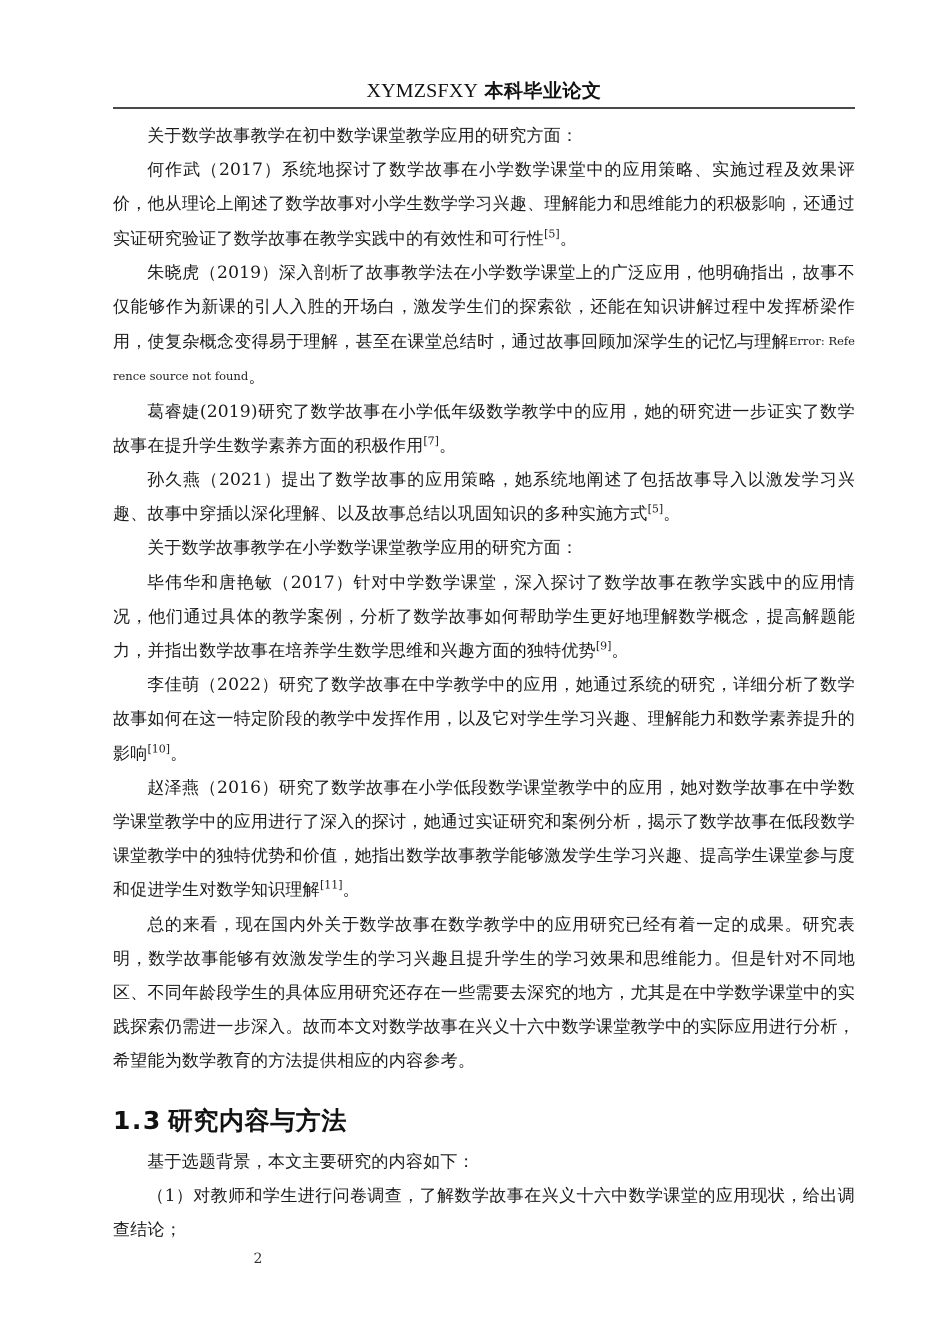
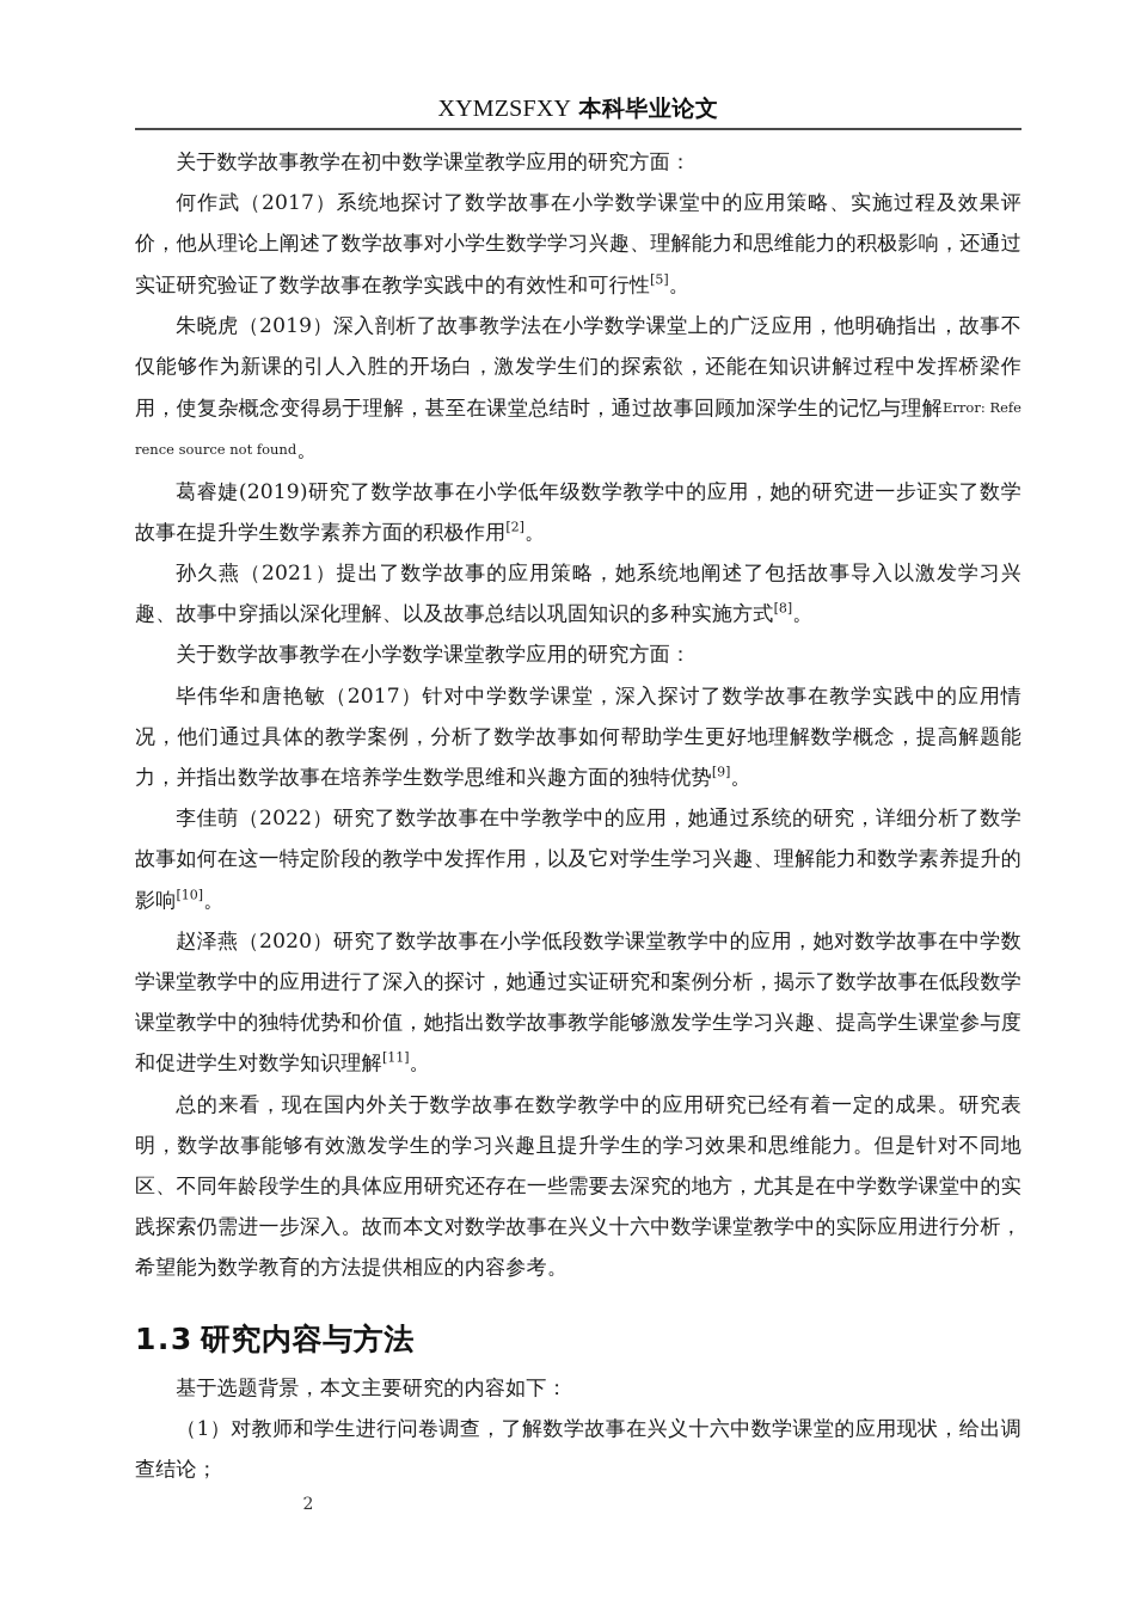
  XYMZSFXY 本科毕业论文
  关于数学故事教学在初中数学课堂教学应用的研究方面：
  何作武（2017）系统地探讨了数学故事在小学数学课堂中的应用策略、实施过程及效果评价，他从理论上阐述了数学故事对小学生数学学习兴趣、理解能力和思维能力的积极影响，还通过实证研究验证了数学故事在教学实践中的有效性和可行性[5]。
  朱晓虎（2019）深入剖析了故事教学法在小学数学课堂上的广泛应用，他明确指出，故事不仅能够作为新课的引人入胜的开场白，激发学生们的探索欲，还能在知识讲解过程中发挥桥梁作用，使复杂概念变得易于理解，甚至在课堂总结时，通过故事回顾加深学生的记忆与理解Error: Reference source not found。
- 葛睿婕(2019)研究了数学故事在小学低年级数学教学中的应用，她的研究进一步证实了数学故事在提升学生数学素养方面的积极作用[7]。
+ 葛睿婕(2019)研究了数学故事在小学低年级数学教学中的应用，她的研究进一步证实了数学故事在提升学生数学素养方面的积极作用[2]。
- 孙久燕（2021）提出了数学故事的应用策略，她系统地阐述了包括故事导入以激发学习兴趣、故事中穿插以深化理解、以及故事总结以巩固知识的多种实施方式[5]。
+ 孙久燕（2021）提出了数学故事的应用策略，她系统地阐述了包括故事导入以激发学习兴趣、故事中穿插以深化理解、以及故事总结以巩固知识的多种实施方式[8]。
  关于数学故事教学在小学数学课堂教学应用的研究方面：
  毕伟华和唐艳敏（2017）针对中学数学课堂，深入探讨了数学故事在教学实践中的应用情况，他们通过具体的教学案例，分析了数学故事如何帮助学生更好地理解数学概念，提高解题能力，并指出数学故事在培养学生数学思维和兴趣方面的独特优势[9]。
  李佳萌（2022）研究了数学故事在中学教学中的应用，她通过系统的研究，详细分析了数学故事如何在这一特定阶段的教学中发挥作用，以及它对学生学习兴趣、理解能力和数学素养提升的影响[10]。
- 赵泽燕（2016）研究了数学故事在小学低段数学课堂教学中的应用，她对数学故事在中学数学课堂教学中的应用进行了深入的探讨，她通过实证研究和案例分析，揭示了数学故事在低段数学课堂教学中的独特优势和价值，她指出数学故事教学能够激发学生学习兴趣、提高学生课堂参与度和促进学生对数学知识理解[11]。
+ 赵泽燕（2020）研究了数学故事在小学低段数学课堂教学中的应用，她对数学故事在中学数学课堂教学中的应用进行了深入的探讨，她通过实证研究和案例分析，揭示了数学故事在低段数学课堂教学中的独特优势和价值，她指出数学故事教学能够激发学生学习兴趣、提高学生课堂参与度和促进学生对数学知识理解[11]。
  总的来看，现在国内外关于数学故事在数学教学中的应用研究已经有着一定的成果。研究表明，数学故事能够有效激发学生的学习兴趣且提升学生的学习效果和思维能力。但是针对不同地区、不同年龄段学生的具体应用研究还存在一些需要去深究的地方，尤其是在中学数学课堂中的实践探索仍需进一步深入。故而本文对数学故事在兴义十六中数学课堂教学中的实际应用进行分析，希望能为数学教育的方法提供相应的内容参考。
  1.3 研究内容与方法
  基于选题背景，本文主要研究的内容如下：
  （1）对教师和学生进行问卷调查，了解数学故事在兴义十六中数学课堂的应用现状，给出调查结论；
  2
